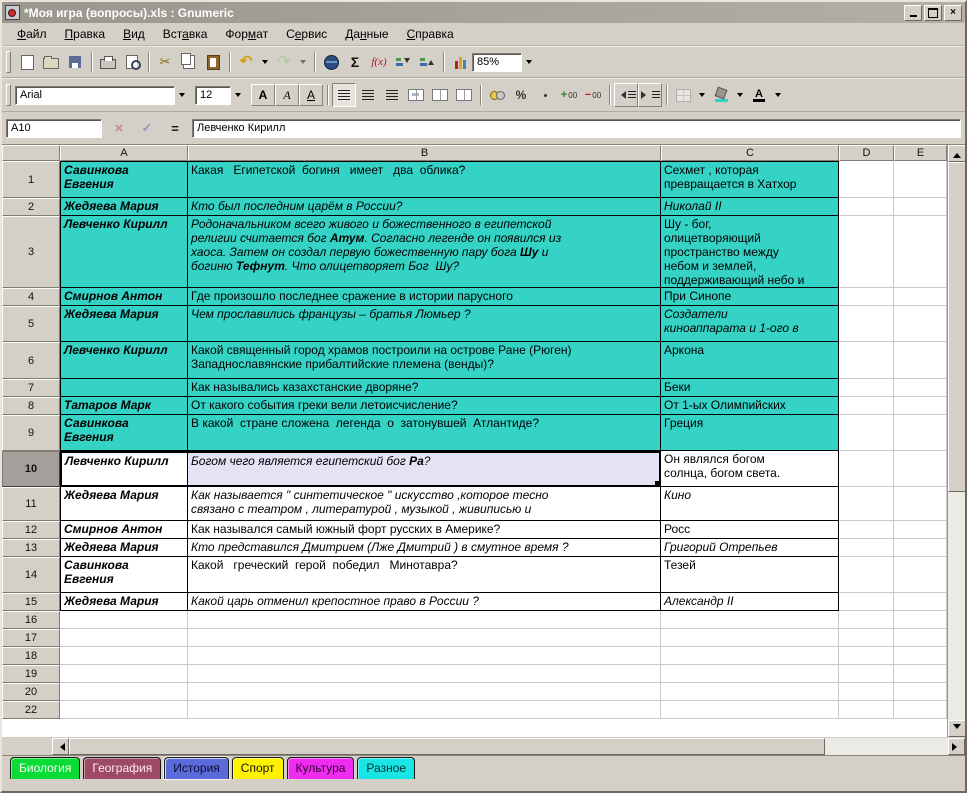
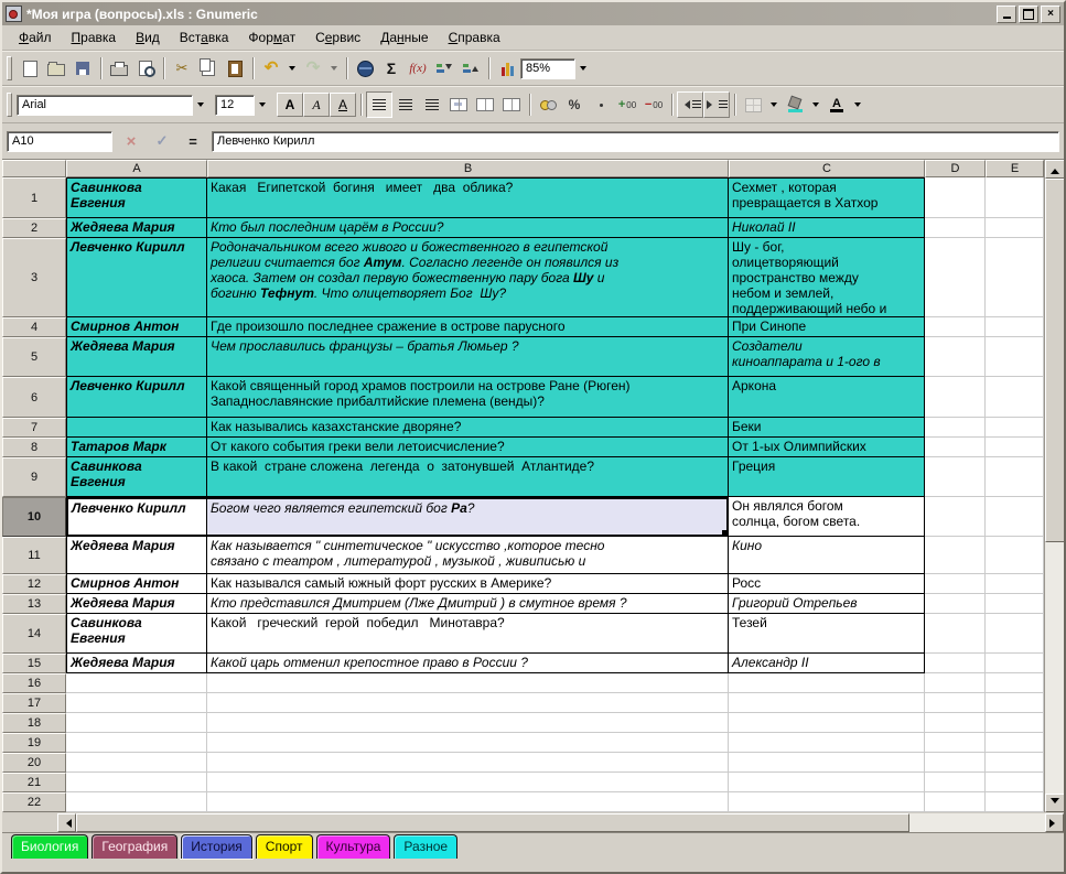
  *Моя игра (вопросы).xls : Gnumeric
  ×
  Файл
  Правка
  Вид
  Вставка
  Формат
  Сервис
  Данные
  Справка
  ✂
  ↶
  ↷
  Σ
  f(x)
  85%
  Arial
  12
  А
  А
  А
  %
  +
  00
  −
  00
  А
  A10
  ×
  ✓
  =
  Левченко Кирилл
  A
  B
  C
  D
  E
  1
  Савинкова
  Евгения
  Какая Египетской богиня имеет два облика?
  Сехмет , которая
  превращается в Хатхор
  2
  Жедяева Мария
  Кто был последним царём в России?
  Николай II
  3
  Левченко Кирилл
  Родоначальником всего живого и божественного в египетской
  религии считается бог Атум. Согласно легенде он появился из
  хаоса. Затем он создал первую божественную пару бога Шу и
  богиню Тефнут. Что олицетворяет Бог Шу?
  Шу - бог,
  олицетворяющий
  пространство между
  небом и землей,
  поддерживающий небо и
  4
  Смирнов Антон
- Где произошло последнее сражение в истории парусного
+ Где произошло последнее сражение в острове парусного
  При Синопе
  5
  Жедяева Мария
  Чем прославились французы – братья Люмьер ?
  Создатели
  киноаппарата и 1-ого в
  6
  Левченко Кирилл
  Какой священный город храмов построили на острове Ране (Рюген)
  Западнославянские прибалтийские племена (венды)?
  Аркона
  7
  Как назывались казахстанские дворяне?
  Беки
  8
  Татаров Марк
  От какого события греки вели летоисчисление?
  От 1-ых Олимпийских
  9
  Савинкова
  Евгения
  В какой стране сложена легенда о затонувшей Атлантиде?
  Греция
  10
  Левченко Кирилл
  Богом чего является египетский бог Ра?
  Он являлся богом
  солнца, богом света.
  11
  Жедяева Мария
  Как называется " синтетическое " искусство ,которое тесно
  связано с театром , литературой , музыкой , живиписью и
  Кино
  12
  Смирнов Антон
  Как назывался самый южный форт русских в Америке?
  Росс
  13
  Жедяева Мария
  Кто представился Дмитрием (Лже Дмитрий ) в смутное время ?
  Григорий Отрепьев
  14
  Савинкова
  Евгения
  Какой греческий герой победил Минотавра?
  Тезей
  15
  Жедяева Мария
  Какой царь отменил крепостное право в России ?
  Александр II
  16
  17
  18
  19
  20
+ 21
  22
  Биология
  География
  История
  Спорт
  Культура
  Разное
